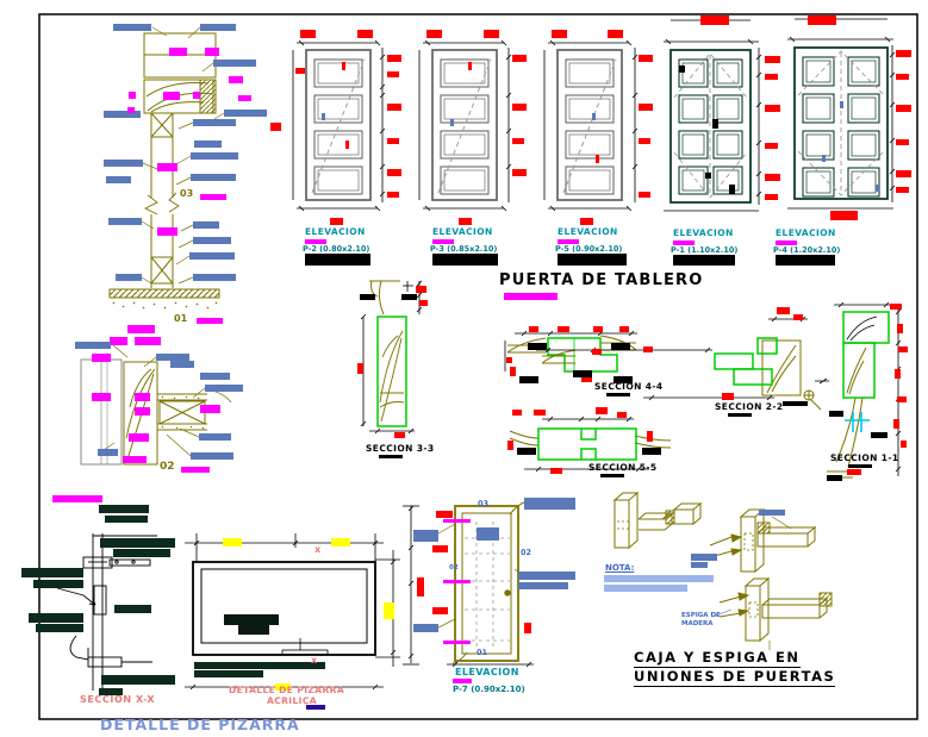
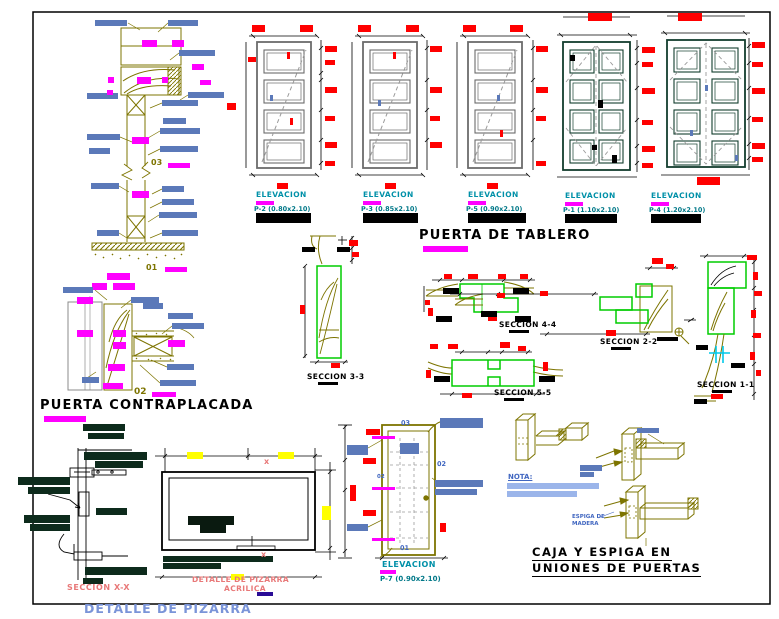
+ PUERTA CONTRAPLACADA
  PUERTA DE TABLERO
  ELEVACION
  P-2 (0.80x2.10)
  ELEVACION
  P-3 (0.85x2.10)
  ELEVACION
  P-5 (0.90x2.10)
  ELEVACION
  P-1 (1.10x2.10)
  ELEVACION
  P-4 (1.20x2.10)
  03
  01
  02
  SECCION 3-3
  SECCION 4-4
  SECCION 2-2
  SECCION 5-5
  SECCION 1-1
  SECCION X-X
  DETALLE DE PIZARRA
  ACRILICA
  x
  x
  03
  02
  01
  ELEVACION
  P-7 (0.90x2.10)
  NOTA:
  CAJA Y ESPIGA EN
  UNIONES DE PUERTAS
  DETALLE DE PIZARRA
